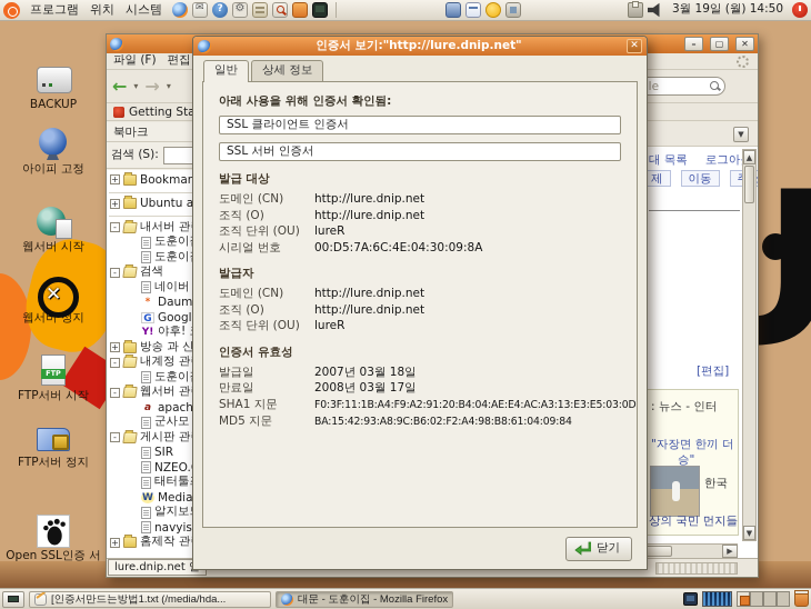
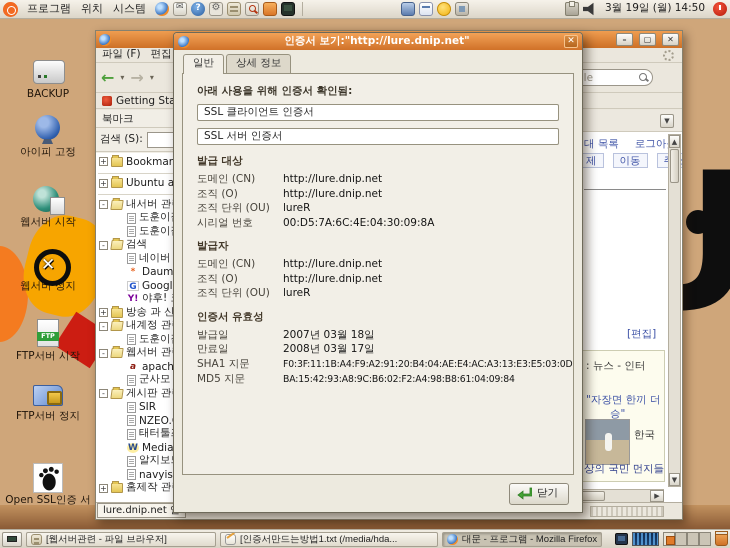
  BACKUP
  아이피 고정
  웹서버 시작
  웹서버 정지
  FTP서버 시작
  FTP서버 정지
  Open SSL인증 서
  프로그램
  위치
  시스템
  3월 19일 (월) 14:50
  –
  ▢
  ✕
  파일 (F)
  ←
  ▾
  →
  ▾
  Getting St
  북마크
  검색 (S):
  +
  Bookmar
  +
  Ubuntu a
  -
  내서버 관
  도훈이
  도훈이
  -
  검색
  네이버
  *
  Daum
  G
  Googl
  Y!
  야후!
  +
  방송 과 신
  -
  내계정 관
  도훈이
  -
  웹서버 관
  a
  apach
  군사모
  -
  게시판 관
  SIR
  NZEO.
  태터툴
  W
  Media
  알지보
  navyis
  +
  홈제작 관
  ▼
  대 목록
  로그아
  제
  이동
  [편집]
  : 뉴스 - 인터
  "자장면 한끼 더
  승"
  한국
  상의 국민 먼지들
  ▲
  ▼
  ▶
  lure.dnip.net
  인증서 보기:"http://lure.dnip.net"
  ✕
  일반
  상세 정보
  아래 사용을 위해 인증서 확인됨:
  SSL 클라이언트 인증서
  SSL 서버 인증서
  발급 대상
  도메인 (CN)
  http://lure.dnip.net
  조직 (O)
  http://lure.dnip.net
  조직 단위 (OU)
  lureR
  시리얼 번호
  00:D5:7A:6C:4E:04:30:09:8A
  발급자
  도메인 (CN)
  http://lure.dnip.net
  조직 (O)
  http://lure.dnip.net
  조직 단위 (OU)
  lureR
  인증서 유효성
  발급일
  2007년 03월 18일
  만료일
  2008년 03월 17일
  SHA1 지문
  F0:3F:11:1B:A4:F9:A2:91:20:B4:04:AE:E4:AC:A3:13:E3:E5:03:0D
  MD5 지문
  BA:15:42:93:A8:9C:B6:02:F2:A4:98:B8:61:04:09:84
  닫기
+ [웹서버관련 - 파일 브라우저]
  [인증서만드는방법1.txt (/media/hda...
- 대문 - 도훈이집 - Mozilla Firefox
+ 대문 - 프로그램 - Mozilla Firefox
